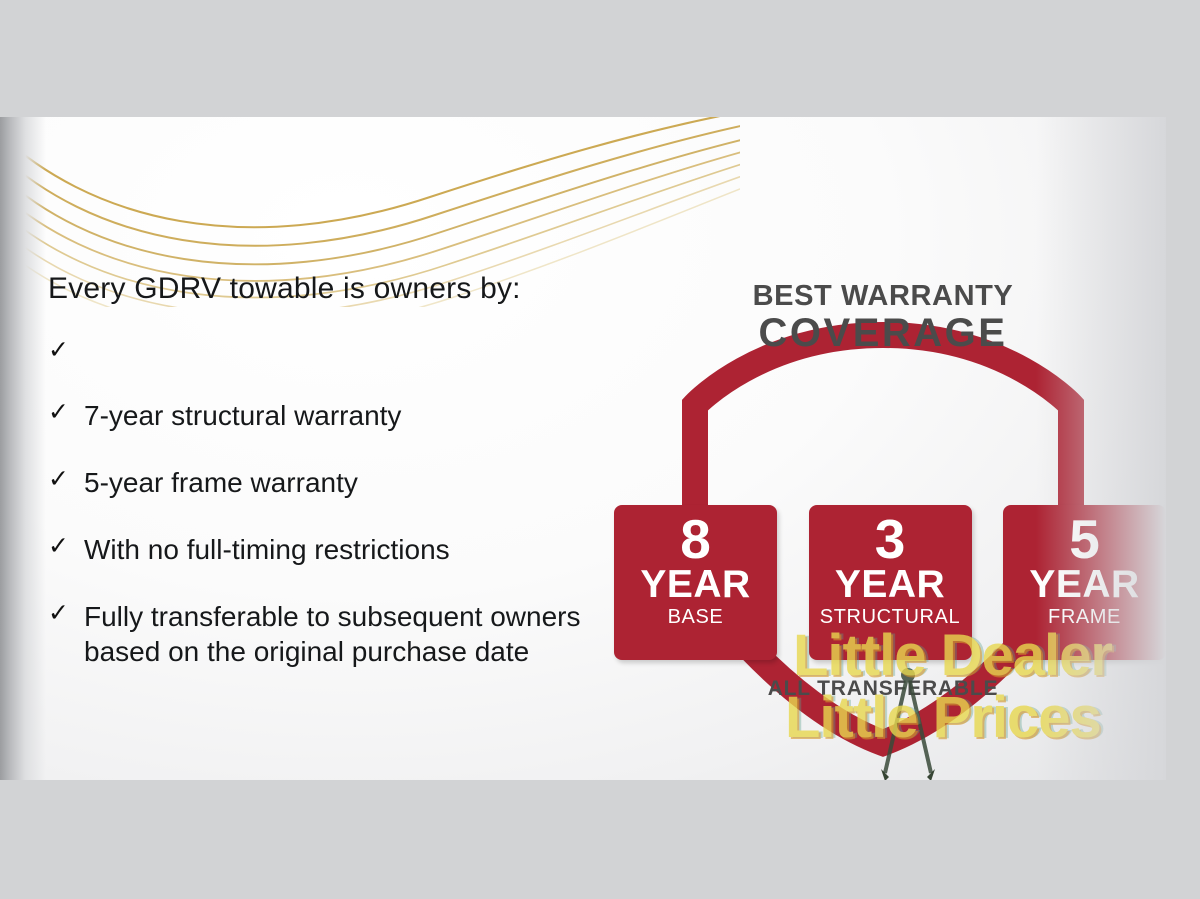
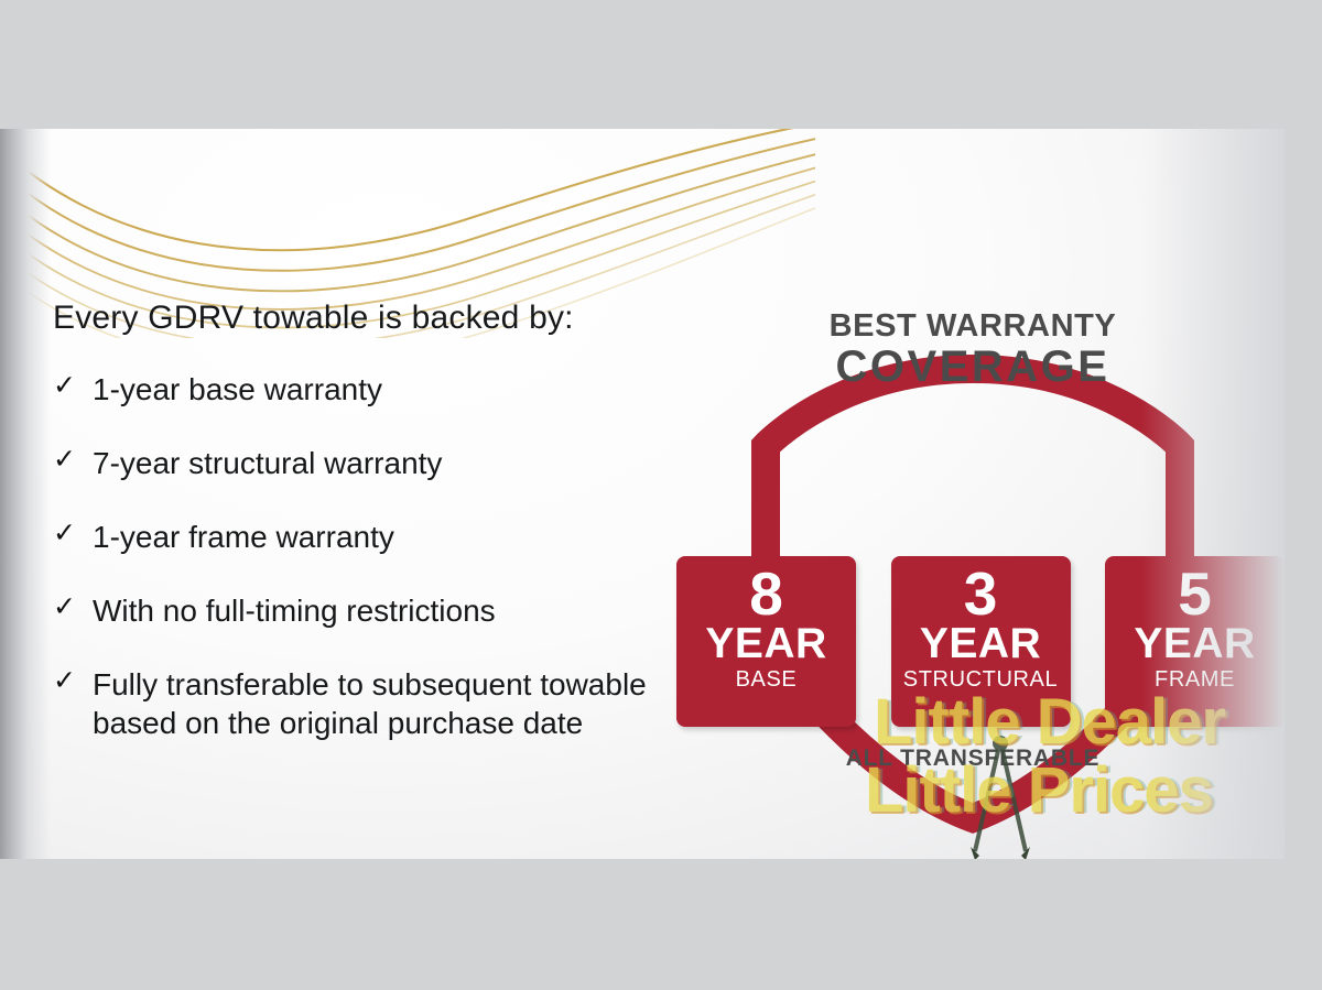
- Every GDRV towable is owners by:
+ Every GDRV towable is backed by:
  ✓
+ 1-year base warranty
  ✓
  7-year structural warranty
  ✓
- 5-year frame warranty
+ 1-year frame warranty
  ✓
  With no full-timing restrictions
  ✓
- Fully transferable to subsequent owners based on the original purchase date
+ Fully transferable to subsequent towable based on the original purchase date
  BEST WARRANTY
  COVERAGE
  8
  YEAR
  BASE
  3
  YEAR
  STRUCTURAL
  ALL TRANSFERABLE
  Little Dea
  Little Pric
